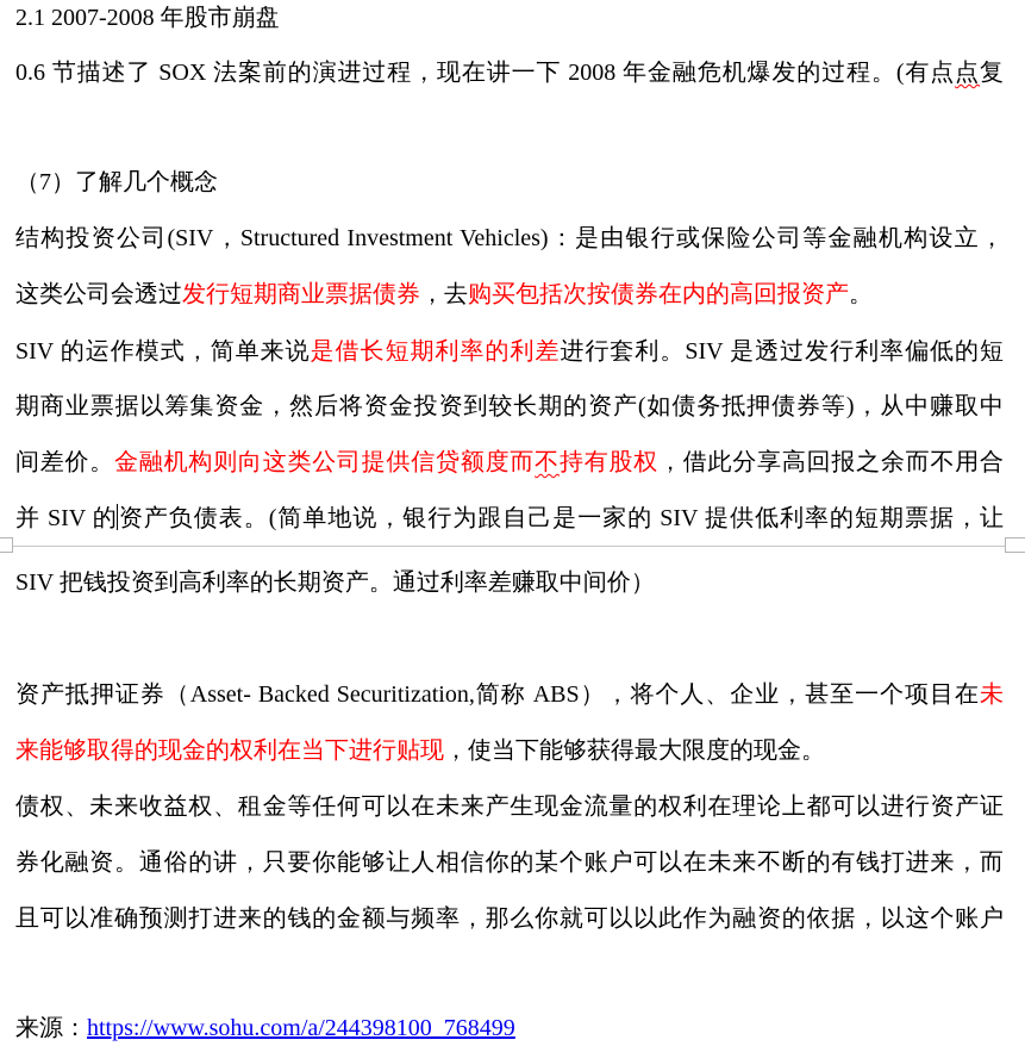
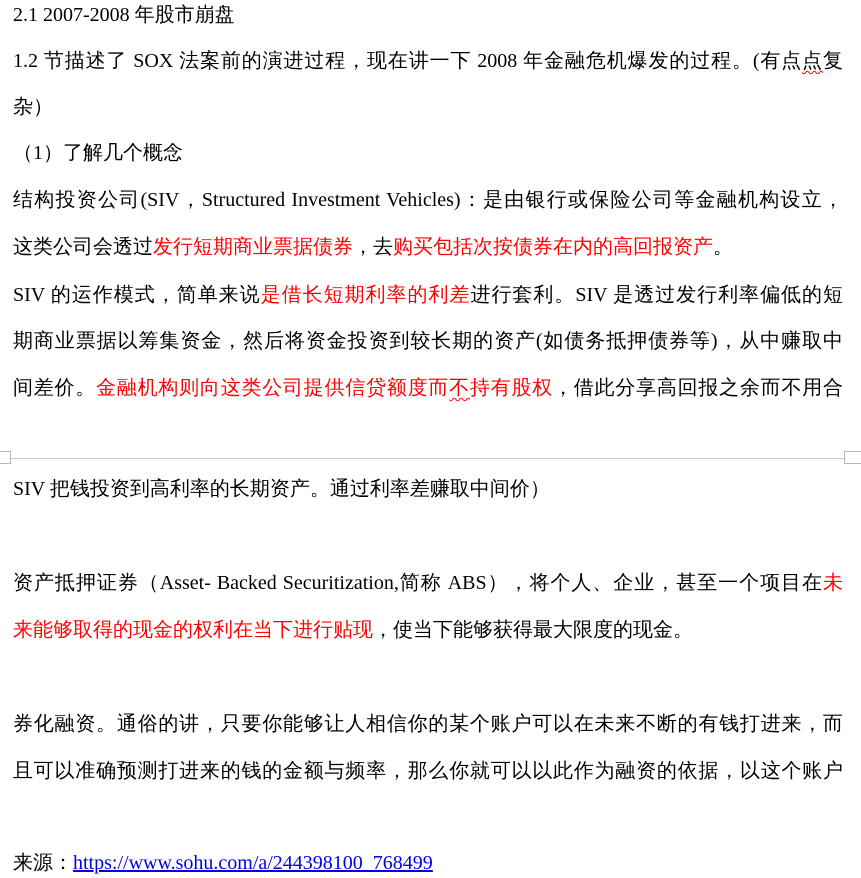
  2.1 2007-2008 年股市崩盘
- 0.6 节描述了 SOX 法案前的演进过程，现在讲一下 2008 年金融危机爆发的过程。(有点点复
+ 1.2 节描述了 SOX 法案前的演进过程，现在讲一下 2008 年金融危机爆发的过程。(有点点复
+ 杂）
- （7）了解几个概念
+ （1）了解几个概念
  结构投资公司(SIV，Structured Investment Vehicles)：是由银行或保险公司等金融机构设立，
  这类公司会透过发行短期商业票据债券，去购买包括次按债券在内的高回报资产。
  SIV 的运作模式，简单来说是借长短期利率的利差进行套利。SIV 是透过发行利率偏低的短
  期商业票据以筹集资金，然后将资金投资到较长期的资产(如债务抵押债券等)，从中赚取中
  间差价。金融机构则向这类公司提供信贷额度而不持有股权，借此分享高回报之余而不用合
- 并 SIV 的资产负债表。(简单地说，银行为跟自己是一家的 SIV 提供低利率的短期票据，让
  SIV 把钱投资到高利率的长期资产。通过利率差赚取中间价）
  资产抵押证券（Asset- Backed Securitization,简称 ABS），将个人、企业，甚至一个项目在未
  来能够取得的现金的权利在当下进行贴现，使当下能够获得最大限度的现金。
- 债权、未来收益权、租金等任何可以在未来产生现金流量的权利在理论上都可以进行资产证
  券化融资。通俗的讲，只要你能够让人相信你的某个账户可以在未来不断的有钱打进来，而
  且可以准确预测打进来的钱的金额与频率，那么你就可以以此作为融资的依据，以这个账户
  来源：https://www.sohu.com/a/244398100_768499
